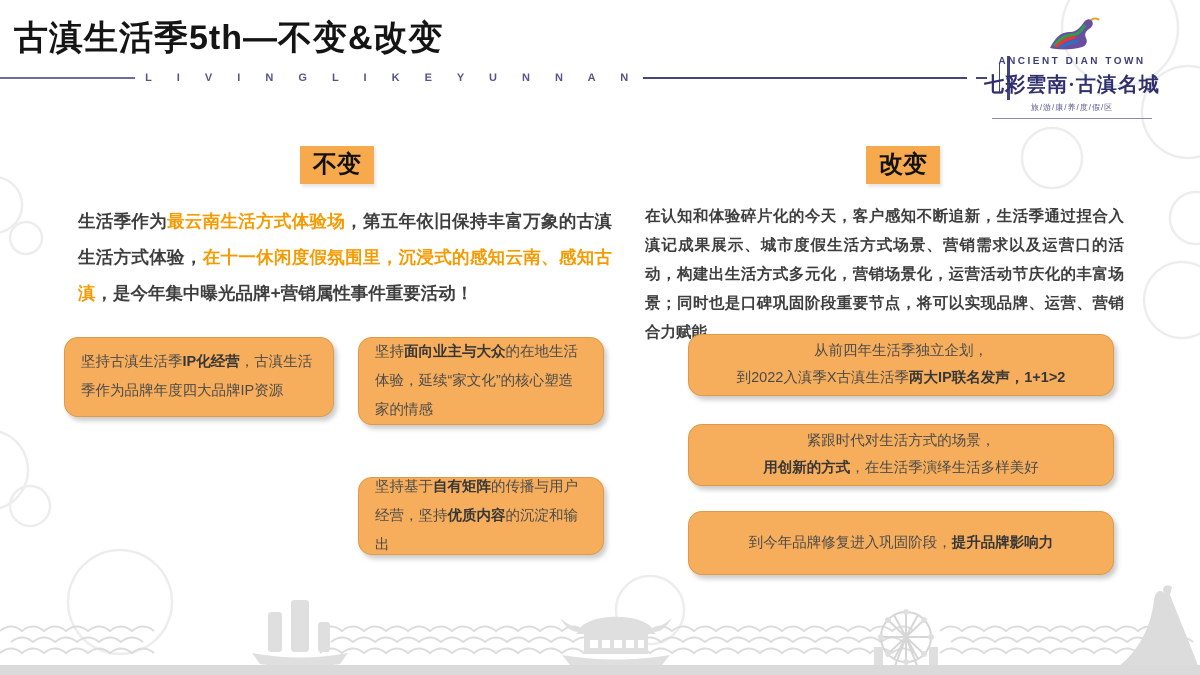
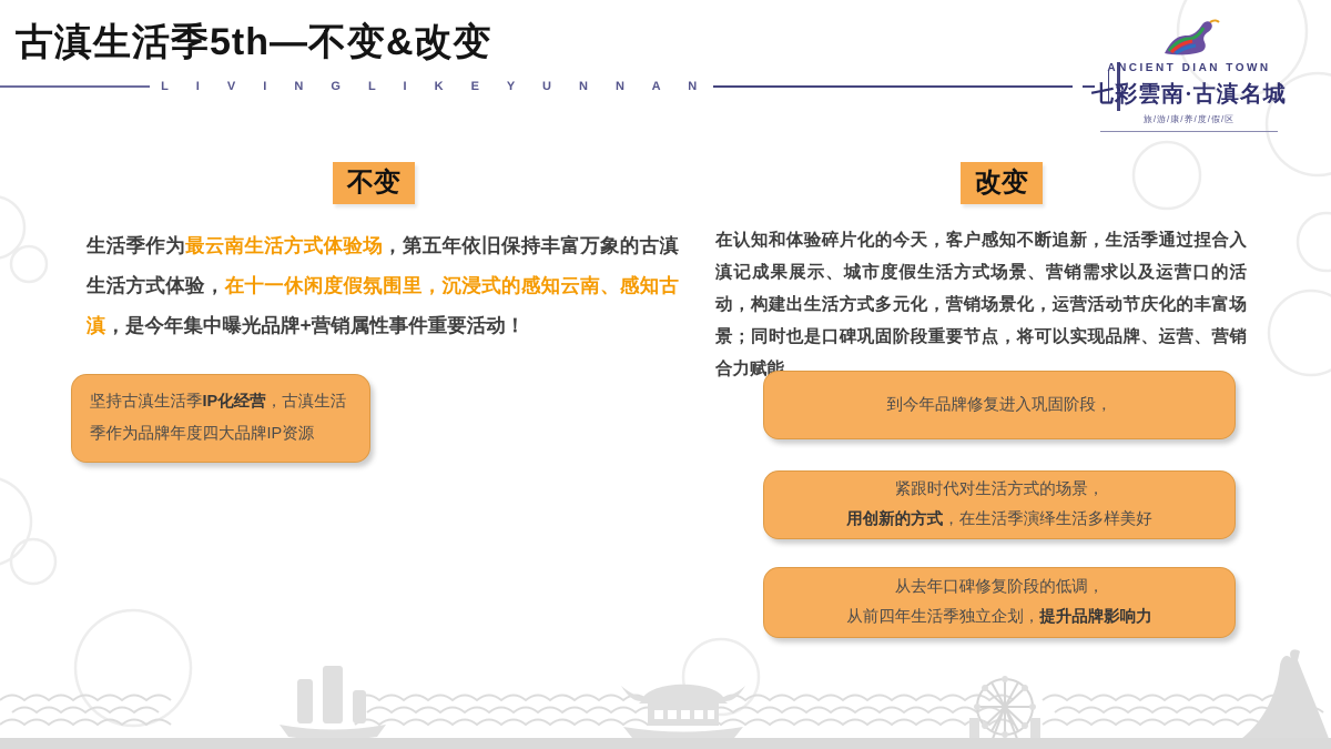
  古滇生活季5th—不变&改变
  L I V I N G L I K E Y U N N A N
  ANCIENT DIAN TOWN
  七彩雲南·古滇名城
  旅/游/康/养/度/假/区
  不变
  改变
  生活季作为最云南生活方式体验场，第五年依旧保持丰富万象的古滇生活方式体验，在十一休闲度假氛围里，沉浸式的感知云南、感知古滇，是今年集中曝光品牌+营销属性事件重要活动！
  在认知和体验碎片化的今天，客户感知不断追新，生活季通过捏合入滇记成果展示、城市度假生活方式场景、营销需求以及运营口的活动，构建出生活方式多元化，营销场景化，运营活动节庆化的丰富场景；同时也是口碑巩固阶段重要节点，将可以实现品牌、运营、营销合力赋能。
  坚持古滇生活季IP化经营，古滇生活季作为品牌年度四大品牌IP资源
- 坚持面向业主与大众的在地生活体验，延续“家文化”的核心塑造家的情感
- 坚持基于自有矩阵的传播与用户经营，坚持优质内容的沉淀和输出
- 从前四年生活季独立企划，
+ 到今年品牌修复进入巩固阶段，
- 到2022入滇季X古滇生活季两大IP联名发声，1+1>2
  紧跟时代对生活方式的场景，
  用创新的方式，在生活季演绎生活多样美好
+ 从去年口碑修复阶段的低调，
- 到今年品牌修复进入巩固阶段，提升品牌影响力
+ 从前四年生活季独立企划，提升品牌影响力
